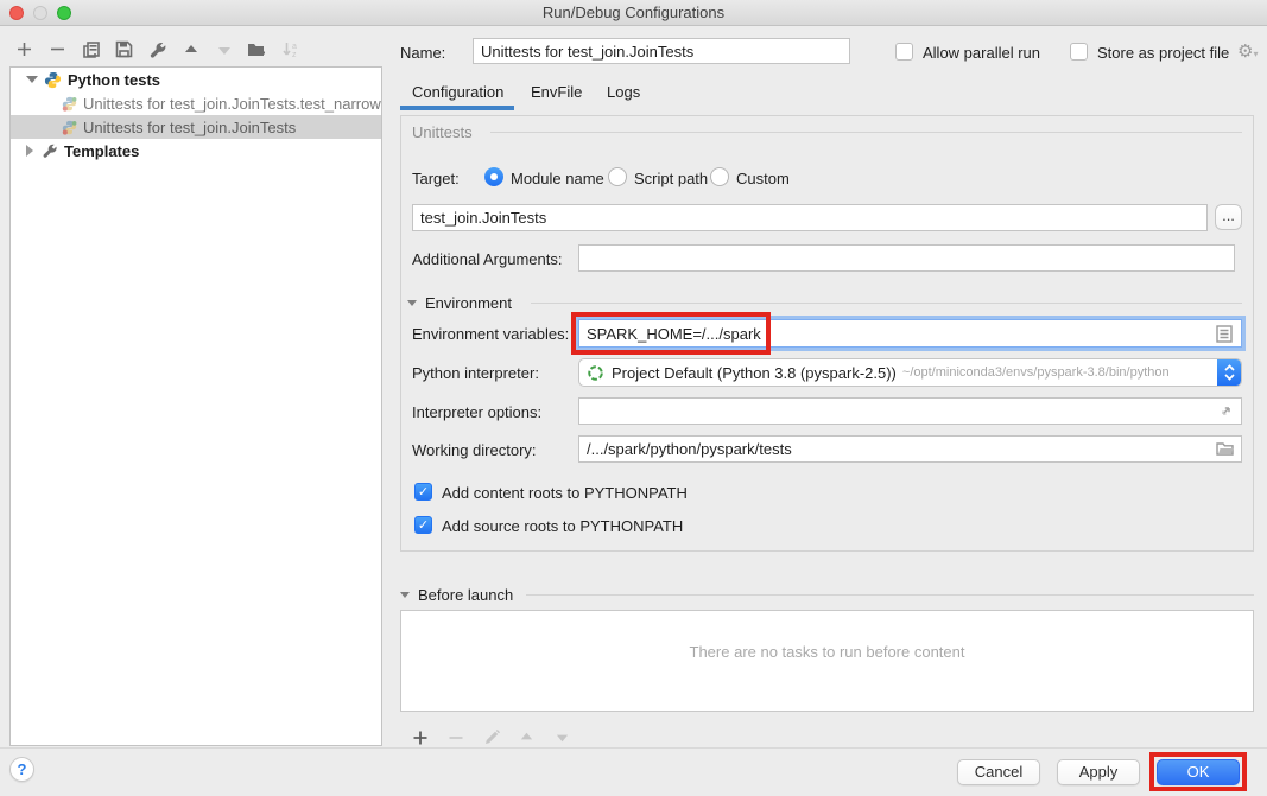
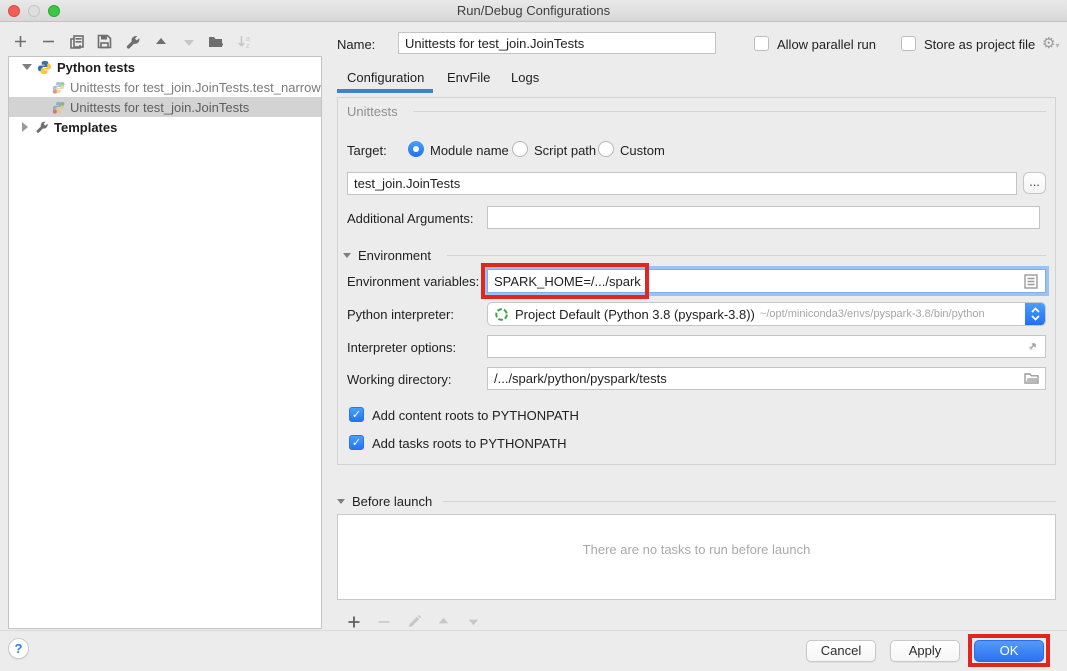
  Run/Debug Configurations
  Python tests
  Unittests for test_join.JoinTests.test_narrow
  Unittests for test_join.JoinTests
  Templates
  Name:
  Unittests for test_join.JoinTests
  Allow parallel run
  Store as project file
  ⚙▾
  Configuration
  EnvFile
  Logs
  Unittests
  Target:
  Module name
  Script path
  Custom
  test_join.JoinTests
  ...
  Additional Arguments:
  Environment
  Environment variables:
  SPARK_HOME=/.../spark
  Python interpreter:
- Project Default (Python 3.8 (pyspark-2.5))
+ Project Default (Python 3.8 (pyspark-3.8))
  ~/opt/miniconda3/envs/pyspark-3.8/bin/python
  Interpreter options:
  Working directory:
  /.../spark/python/pyspark/tests
  ✓
  Add content roots to PYTHONPATH
  ✓
- Add source roots to PYTHONPATH
+ Add tasks roots to PYTHONPATH
  Before launch
- There are no tasks to run before content
+ There are no tasks to run before launch
  ?
  Cancel
  Apply
  OK
